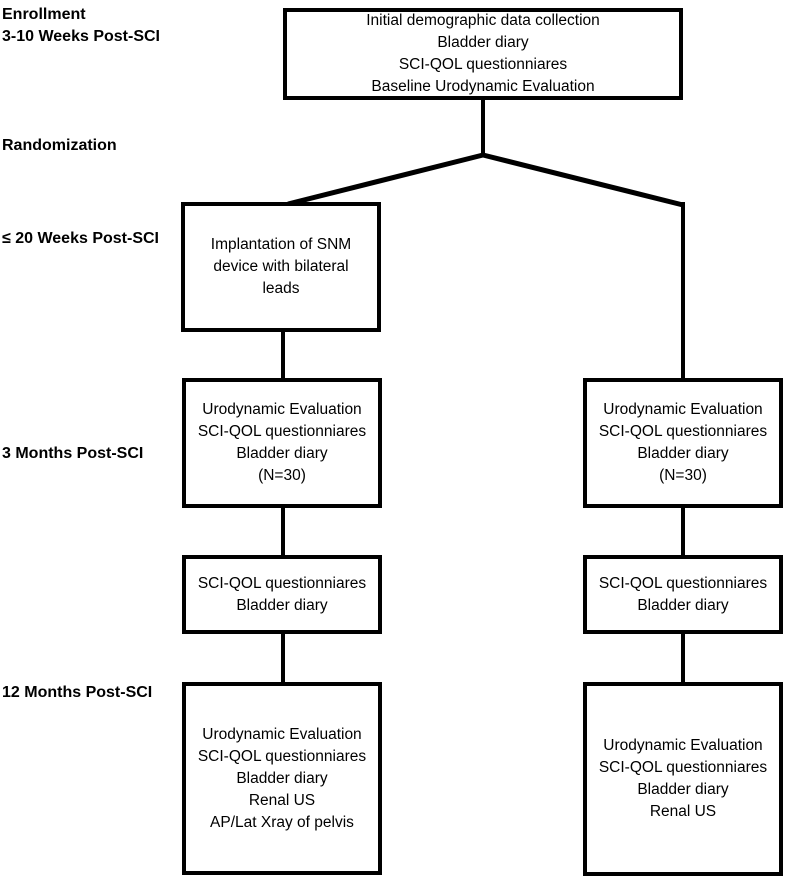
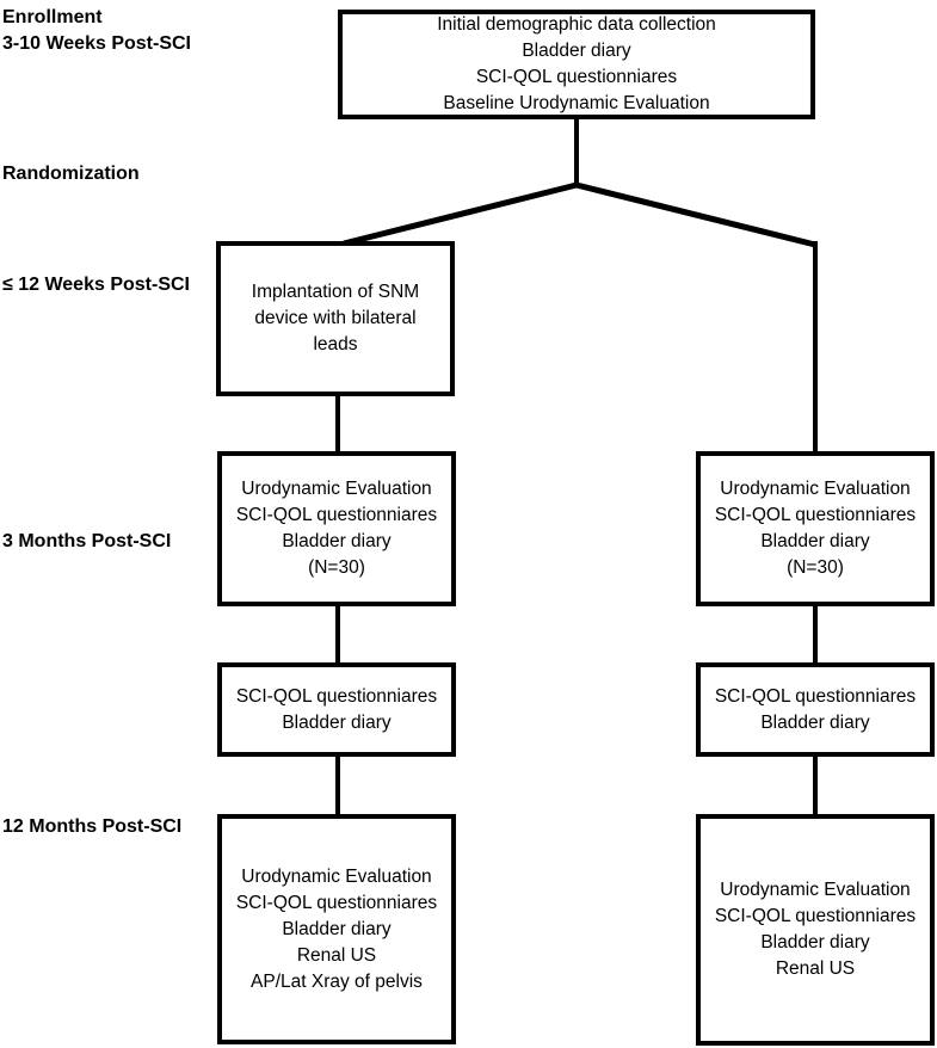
  Enrollment
  3-10 Weeks Post-SCI
  Randomization
- ≤ 20 Weeks Post-SCI
+ ≤ 12 Weeks Post-SCI
  3 Months Post-SCI
  12 Months Post-SCI
  Initial demographic data collection
  Bladder diary
  SCI-QOL questionniares
  Baseline Urodynamic Evaluation
  Implantation of SNM
  device with bilateral
  leads
  Urodynamic Evaluation
  SCI-QOL questionniares
  Bladder diary
  (N=30)
  Urodynamic Evaluation
  SCI-QOL questionniares
  Bladder diary
  (N=30)
  SCI-QOL questionniares
  Bladder diary
  SCI-QOL questionniares
  Bladder diary
  Urodynamic Evaluation
  SCI-QOL questionniares
  Bladder diary
  Renal US
  AP/Lat Xray of pelvis
  Urodynamic Evaluation
  SCI-QOL questionniares
  Bladder diary
  Renal US
